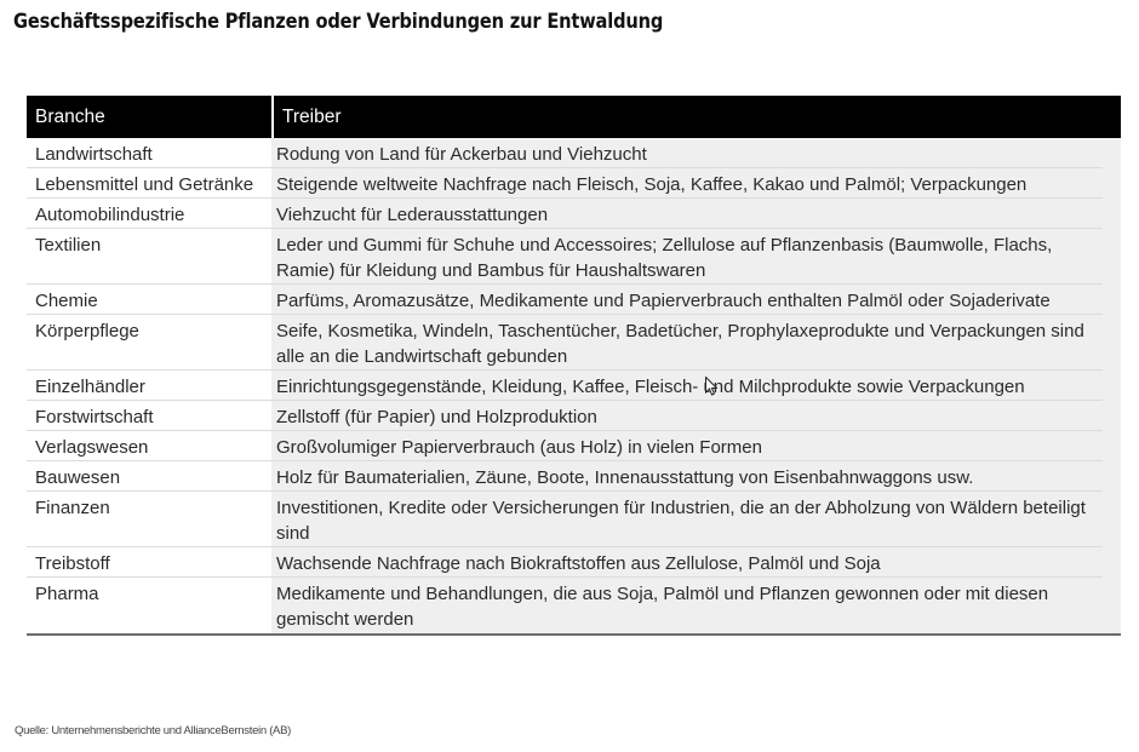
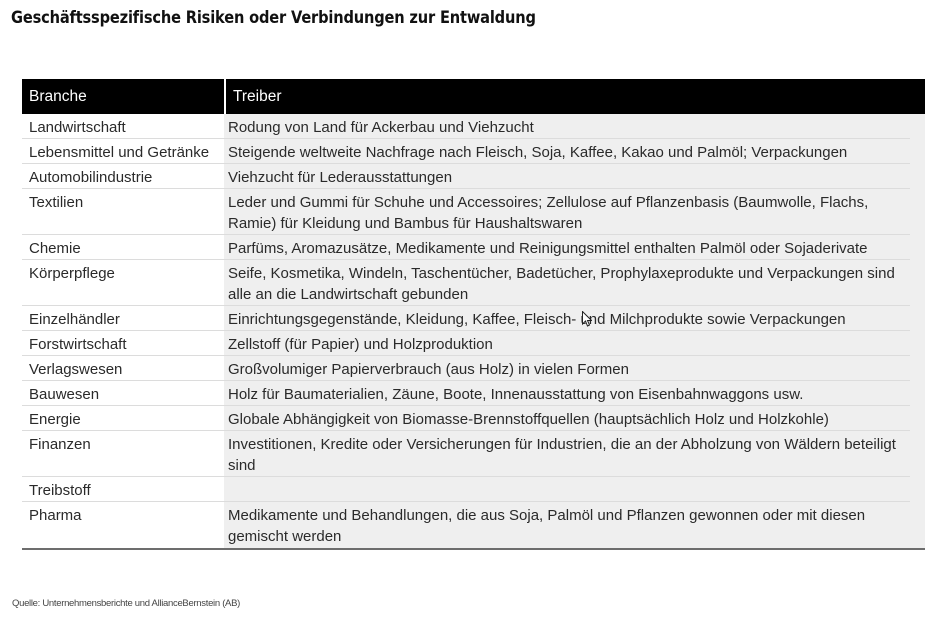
- Geschäftsspezifische Pflanzen oder Verbindungen zur Entwaldung
+ Geschäftsspezifische Risiken oder Verbindungen zur Entwaldung
  Branche
  Treiber
  Landwirtschaft
  Rodung von Land für Ackerbau und Viehzucht
  Lebensmittel und Getränke
  Steigende weltweite Nachfrage nach Fleisch, Soja, Kaffee, Kakao und Palmöl; Verpackungen
  Automobilindustrie
  Viehzucht für Lederausstattungen
  Textilien
  Leder und Gummi für Schuhe und Accessoires; Zellulose auf Pflanzenbasis (Baumwolle, Flachs, Ramie) für Kleidung und Bambus für Haushaltswaren
  Chemie
- Parfüms, Aromazusätze, Medikamente und Papierverbrauch enthalten Palmöl oder Sojaderivate
+ Parfüms, Aromazusätze, Medikamente und Reinigungsmittel enthalten Palmöl oder Sojaderivate
  Körperpflege
  Seife, Kosmetika, Windeln, Taschentücher, Badetücher, Prophylaxeprodukte und Verpackungen sind alle an die Landwirtschaft gebunden
  Einzelhändler
  Einrichtungsgegenstände, Kleidung, Kaffee, Fleisch-nd Milchprodukte sowie Verpackungen
  Forstwirtschaft
  Zellstoff (für Papier) und Holzproduktion
  Verlagswesen
  Großvolumiger Papierverbrauch (aus Holz) in vielen Formen
  Bauwesen
  Holz für Baumaterialien, Zäune, Boote, Innenausstattung von Eisenbahnwaggons usw.
+ Energie
+ Globale Abhängigkeit von Biomasse-Brennstoffquellen (hauptsächlich Holz und Holzkohle)
  Finanzen
  Investitionen, Kredite oder Versicherungen für Industrien, die an der Abholzung von Wäldern beteiligt sind
  Treibstoff
- Wachsende Nachfrage nach Biokraftstoffen aus Zellulose, Palmöl und Soja
  Pharma
  Medikamente und Behandlungen, die aus Soja, Palmöl und Pflanzen gewonnen oder mit diesen gemischt werden
  Quelle: Unternehmensberichte und AllianceBernstein (AB)
